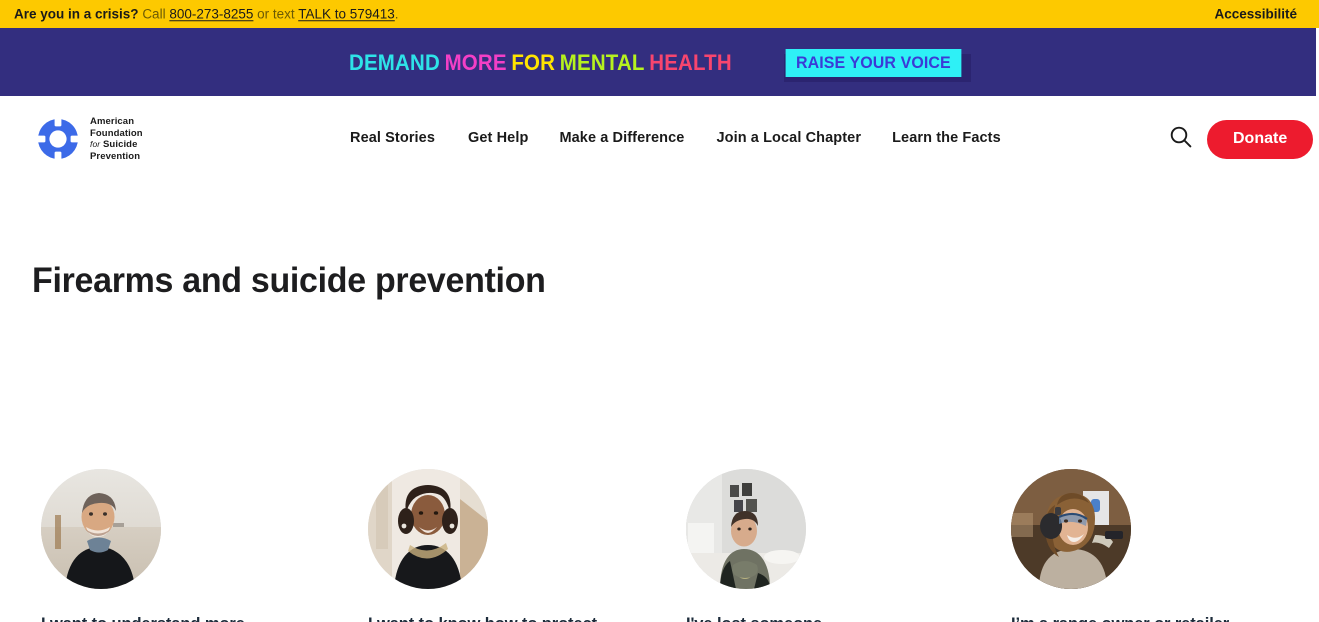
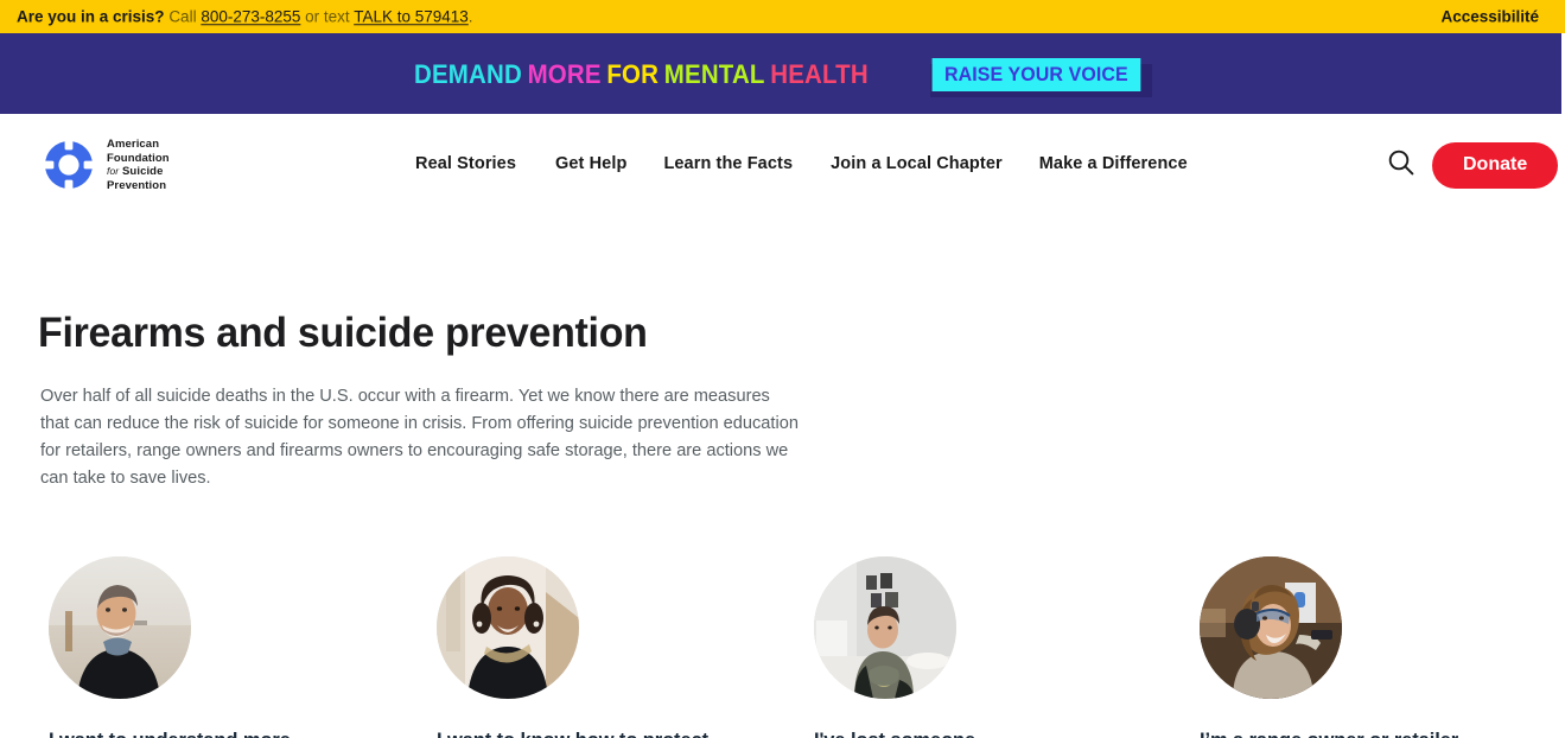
  Are you in a crisis? Call 800-273-8255 or text TALK to 579413.
  Accessibilité
  DEMAND MORE FOR MENTAL HEALTH
  RAISE YOUR VOICE
  American
  Foundation
  for Suicide
  Prevention
  Real Stories
  Get Help
- Make a Difference
+ Learn the Facts
  Join a Local Chapter
- Learn the Facts
+ Make a Difference
  Donate
  Firearms and suicide prevention
+ Over half of all suicide deaths in the U.S. occur with a firearm. Yet we know there are measures that can reduce the risk of suicide for someone in crisis. From offering suicide prevention education for retailers, range owners and firearms owners to encouraging safe storage, there are actions we can take to save lives.
